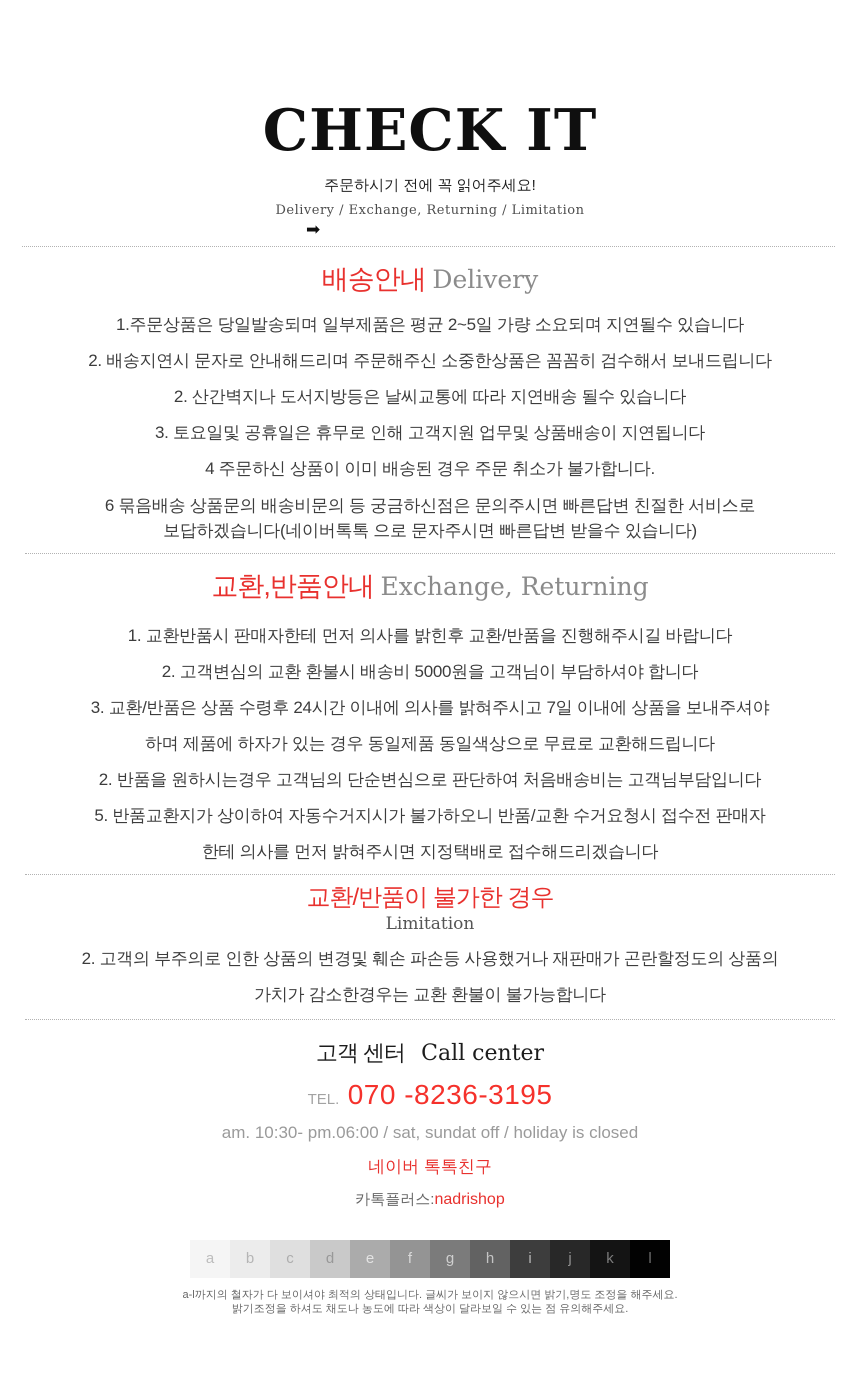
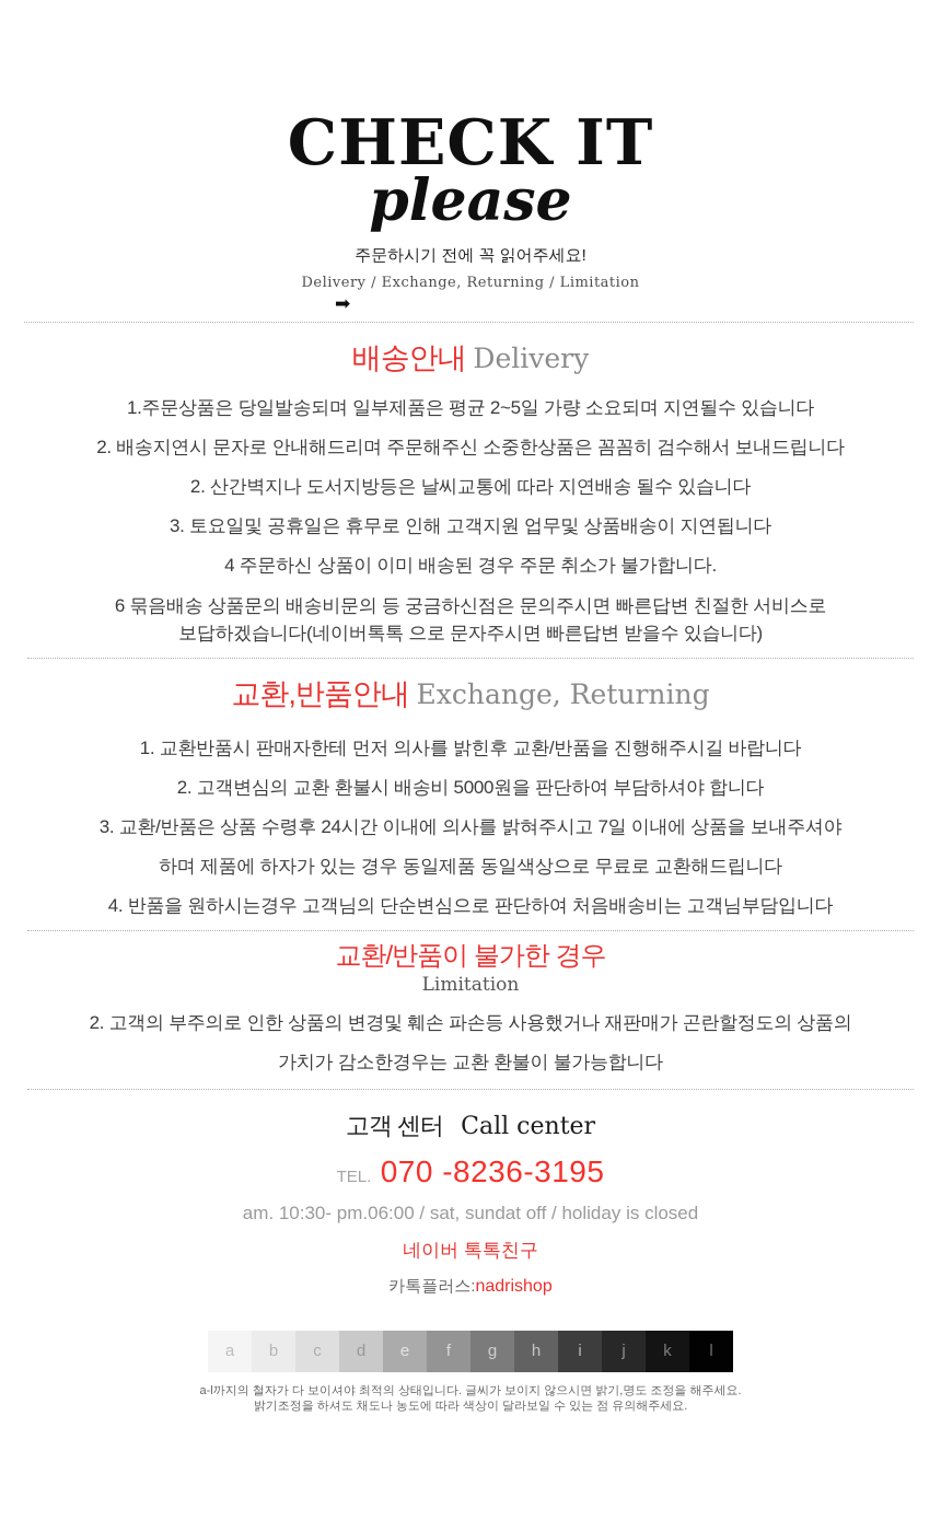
  CHECK IT
+ please
  주문하시기 전에 꼭 읽어주세요!
  Delivery / Exchange, Returning / Limitation
  ➡
  배송안내 Delivery
  1.주문상품은 당일발송되며 일부제품은 평균 2~5일 가량 소요되며 지연될수 있습니다
  2. 배송지연시 문자로 안내해드리며 주문해주신 소중한상품은 꼼꼼히 검수해서 보내드립니다
  2. 산간벽지나 도서지방등은 날씨교통에 따라 지연배송 될수 있습니다
  3. 토요일및 공휴일은 휴무로 인해 고객지원 업무및 상품배송이 지연됩니다
  4 주문하신 상품이 이미 배송된 경우 주문 취소가 불가합니다.
  6 묶음배송 상품문의 배송비문의 등 궁금하신점은 문의주시면 빠른답변 친절한 서비스로
  보답하겠습니다(네이버톡톡 으로 문자주시면 빠른답변 받을수 있습니다)
  교환,반품안내 Exchange, Returning
  1. 교환반품시 판매자한테 먼저 의사를 밝힌후 교환/반품을 진행해주시길 바랍니다
- 2. 고객변심의 교환 환불시 배송비 5000원을 고객님이 부담하셔야 합니다
+ 2. 고객변심의 교환 환불시 배송비 5000원을 판단하여 부담하셔야 합니다
  3. 교환/반품은 상품 수령후 24시간 이내에 의사를 밝혀주시고 7일 이내에 상품을 보내주셔야
  하며 제품에 하자가 있는 경우 동일제품 동일색상으로 무료로 교환해드립니다
- 2. 반품을 원하시는경우 고객님의 단순변심으로 판단하여 처음배송비는 고객님부담입니다
+ 4. 반품을 원하시는경우 고객님의 단순변심으로 판단하여 처음배송비는 고객님부담입니다
- 5. 반품교환지가 상이하여 자동수거지시가 불가하오니 반품/교환 수거요청시 접수전 판매자
- 한테 의사를 먼저 밝혀주시면 지정택배로 접수해드리겠습니다
  교환/반품이 불가한 경우
  Limitation
  2. 고객의 부주의로 인한 상품의 변경및 훼손 파손등 사용했거나 재판매가 곤란할정도의 상품의
  가치가 감소한경우는 교환 환불이 불가능합니다
  고객 센터 Call center
  TEL. 070 -8236-3195
  am. 10:30- pm.06:00 / sat, sundat off / holiday is closed
  네이버 톡톡친구
  카톡플러스:nadrishop
  a
  b
  c
  d
  e
  f
  g
  h
  i
  j
  k
  l
  a-l까지의 철자가 다 보이셔야 최적의 상태입니다. 글씨가 보이지 않으시면 밝기,명도 조정을 해주세요.
  밝기조정을 하셔도 채도나 농도에 따라 색상이 달라보일 수 있는 점 유의해주세요.
